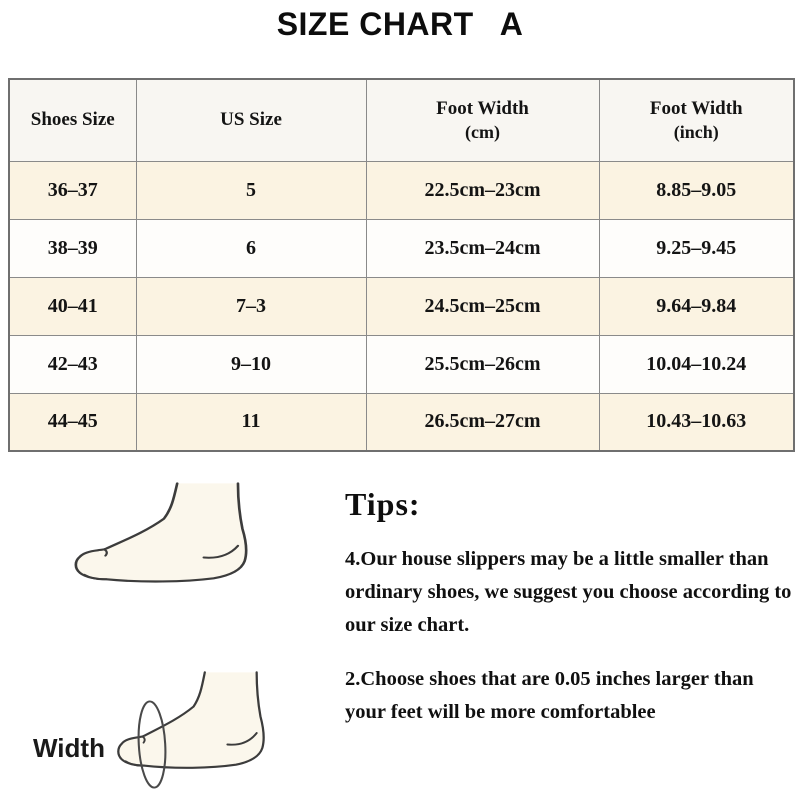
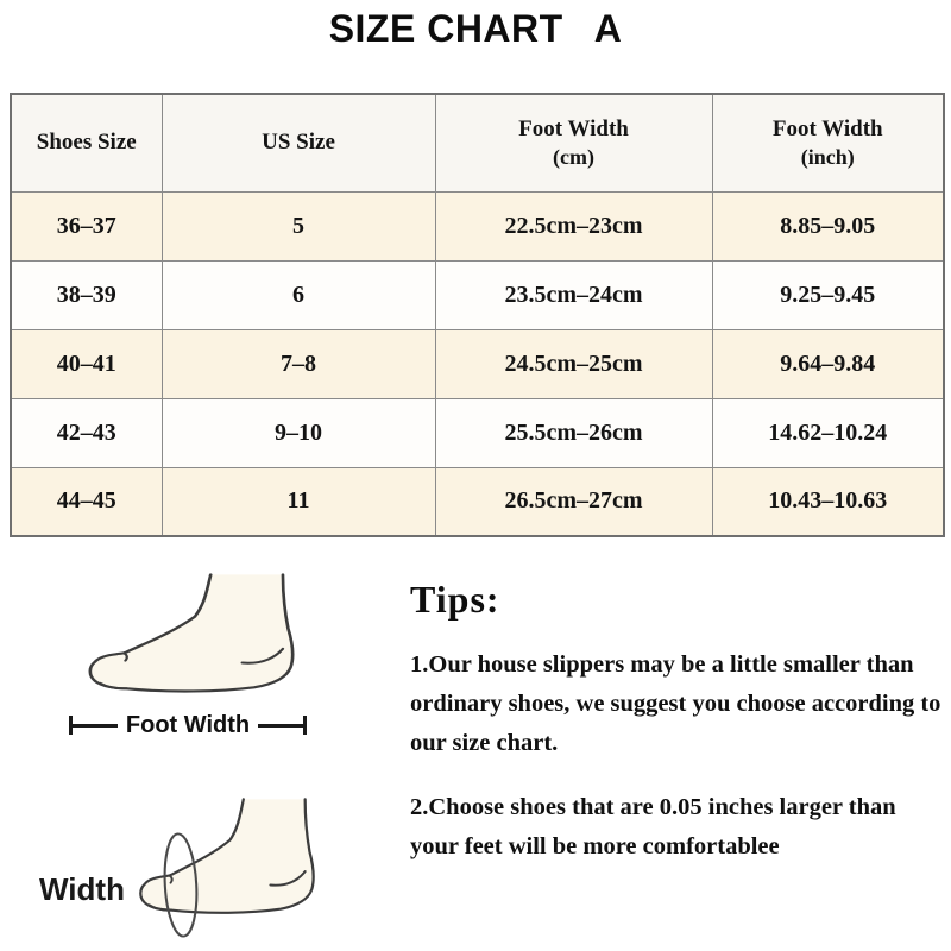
  SIZE CHART
  A
  Shoes Size	US Size	Foot Width (cm)	Foot Width (inch)
  36–37	5	22.5cm–23cm	8.85–9.05
  38–39	6	23.5cm–24cm	9.25–9.45
- 40–41	7–3	24.5cm–25cm	9.64–9.84
+ 40–41	7–8	24.5cm–25cm	9.64–9.84
- 42–43	9–10	25.5cm–26cm	10.04–10.24
+ 42–43	9–10	25.5cm–26cm	14.62–10.24
  44–45	11	26.5cm–27cm	10.43–10.63
+ Foot Width
  Width
  Tips:
- 4.Our house slippers may be a little smaller than ordinary shoes, we suggest you choose according to our size chart.
+ 1.Our house slippers may be a little smaller than ordinary shoes, we suggest you choose according to our size chart.
  2.Choose shoes that are 0.05 inches larger than your feet will be more comfortablee
